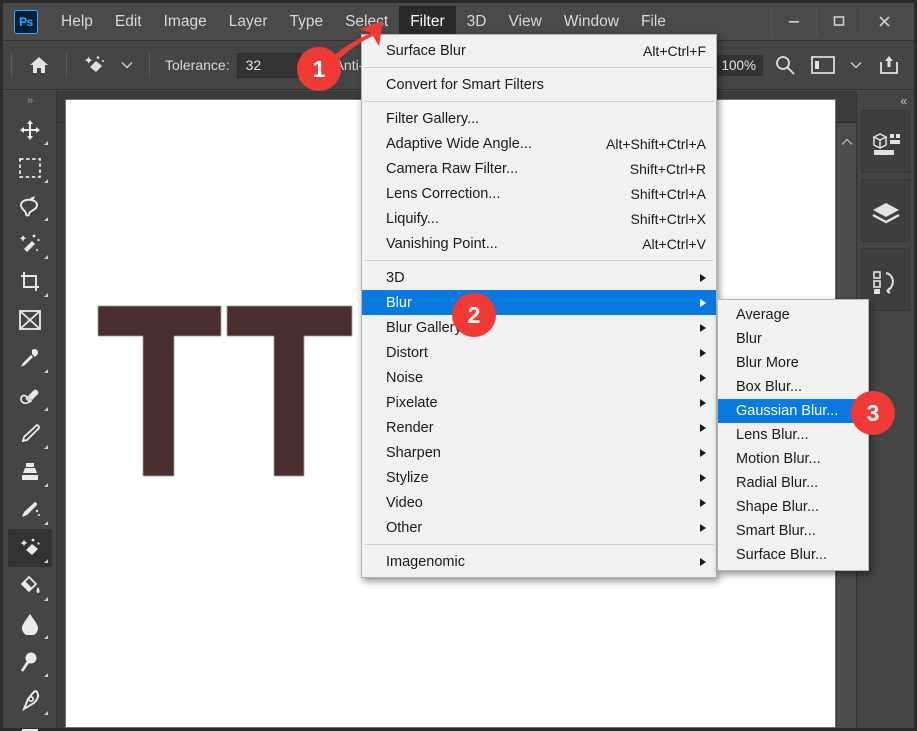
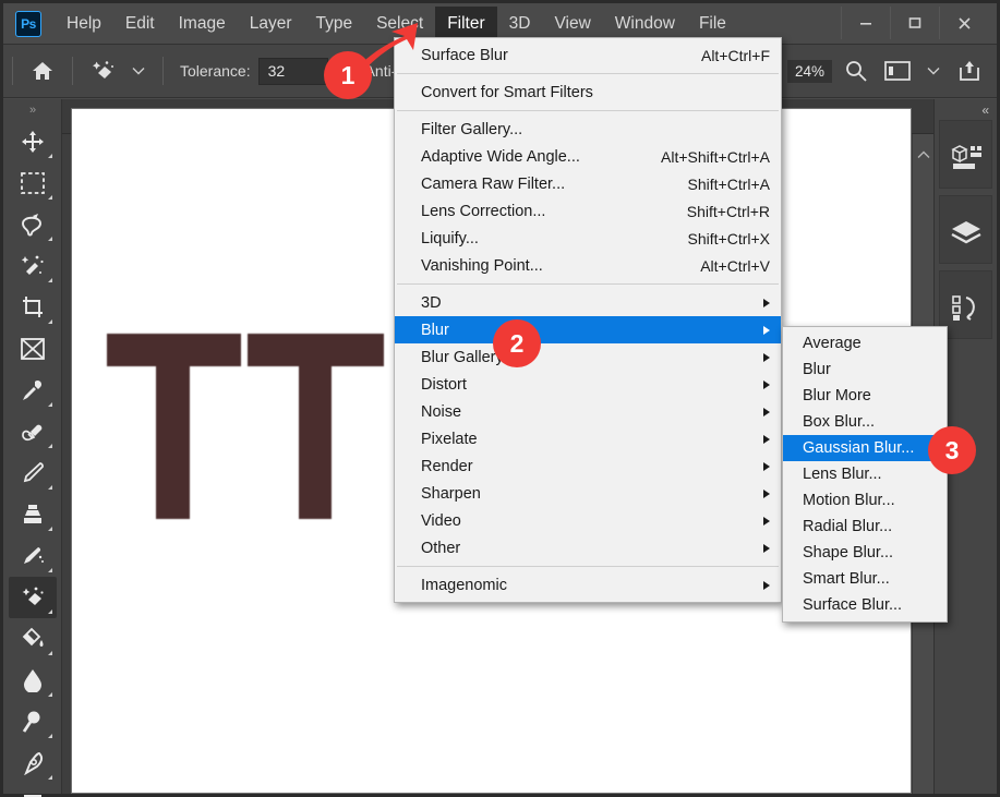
  Ps
  Help
  Edit
  Image
  Layer
  Type
  Select
  Filter
  3D
  View
  Window
  File
  Tolerance:
  32
- 100%
+ 24%
  »
  «
  Surface Blur
  Alt+Ctrl+F
  Convert for Smart Filters
  Filter Gallery...
  Adaptive Wide Angle...
  Alt+Shift+Ctrl+A
  Camera Raw Filter...
- Shift+Ctrl+R
+ Shift+Ctrl+A
  Lens Correction...
- Shift+Ctrl+A
+ Shift+Ctrl+R
  Liquify...
  Shift+Ctrl+X
  Vanishing Point...
  Alt+Ctrl+V
  3D
  Blur
  Blur Galler
  Distort
  Noise
  Pixelate
  Render
  Sharpen
- Stylize
  Video
  Other
  Imagenomic
  Average
  Blur
  Blur More
  Box Blur...
  Gaussian Blur...
  Lens Blur...
  Motion Blur...
  Radial Blur...
  Shape Blur...
  Smart Blur...
  Surface Blur...
  1
  2
  3
